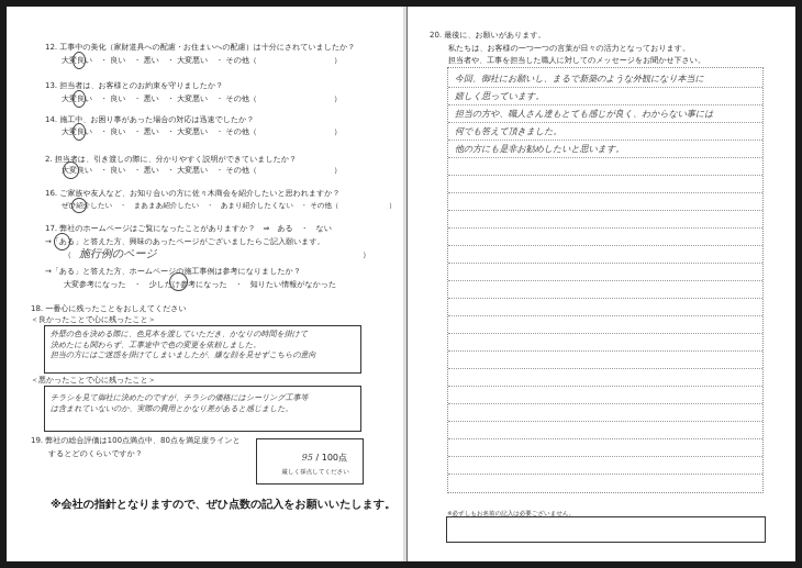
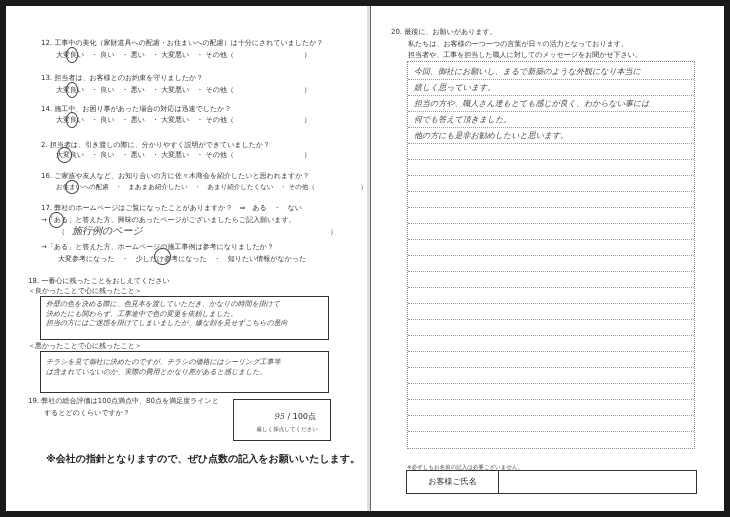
  12. 工事中の美化（家財道具への配慮・お住まいへの配慮）は十分にされていましたか？
  大変良い ・ 良い ・ 悪い ・ 大変悪い ・ その他（ ）
  13. 担当者は、お客様とのお約束を守りましたか？
  大変良い ・ 良い ・ 悪い ・ 大変悪い ・ その他（ ）
  14. 施工中、お困り事があった場合の対応は迅速でしたか？
  大変良い ・ 良い ・ 悪い ・ 大変悪い ・ その他（ ）
  2. 担当者は、引き渡しの際に、分かりやすく説明ができていましたか？
  大変良い ・ 良い ・ 悪い ・ 大変悪い ・ その他（ ）
  16. ご家族や友人など、お知り合いの方に佐々木商会を紹介したいと思われますか？
- ぜひ紹介したい ・ まあまあ紹介したい ・ あまり紹介したくない ・ その他（ ）
+ お住まいへの配慮 ・ まあまあ紹介したい ・ あまり紹介したくない ・ その他（ ）
  17. 弊社のホームページはご覧になったことがありますか？ ⇒ ある ・ ない
  →「ある」と答えた方、興味のあったページがございましたらご記入願います。
  （
  施行例のページ
  ）
  →「ある」と答えた方、ホームページの施工事例は参考になりましたか？
  大変参考になった ・ 少しだけ参考になった ・ 知りたい情報がなかった
  18. 一番心に残ったことをおしえてください
  ＜良かったことで心に残ったこと＞
  外壁の色を決める際に、色見本を渡していただき、かなりの時間を掛けて
  決めたにも関わらず、工事途中で色の変更を依頼しました。
  担当の方にはご迷惑を掛けてしまいましたが、嫌な顔を見せずこちらの意向
  ＜悪かったことで心に残ったこと＞
  チラシを見て御社に決めたのですが、チラシの価格にはシーリング工事等
  は含まれていないのか、実際の費用とかなり差があると感じました。
  19. 弊社の総合評価は100点満点中、80点を満足度ラインと
  するとどのくらいですか？
  95 / 100点
  ※会社の指針となりますので、ぜひ点数の記入をお願いいたします。
  20. 最後に、お願いがあります。
  私たちは、お客様の一つ一つの言葉が日々の活力となっております。
  担当者や、工事を担当した職人に対してのメッセージをお聞かせ下さい。
  今回、御社にお願いし、まるで新築のような外観になり本当に
  嬉しく思っています。
  担当の方や、職人さん達もとても感じが良く、わからない事には
  何でも答えて頂きました。
  他の方にも是非お勧めしたいと思います。
+ お客様ご氏名
